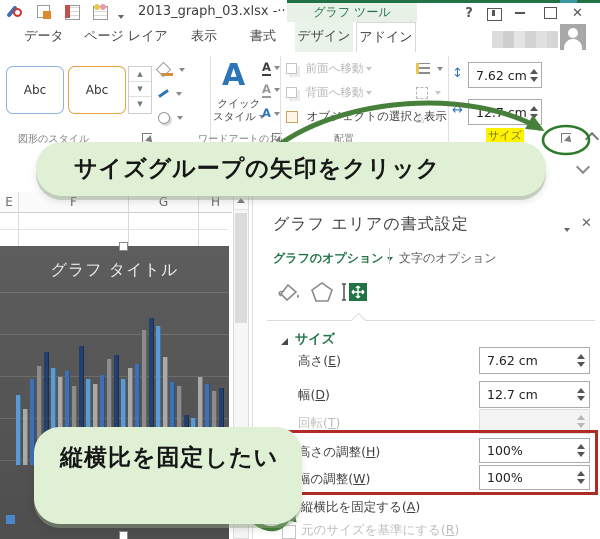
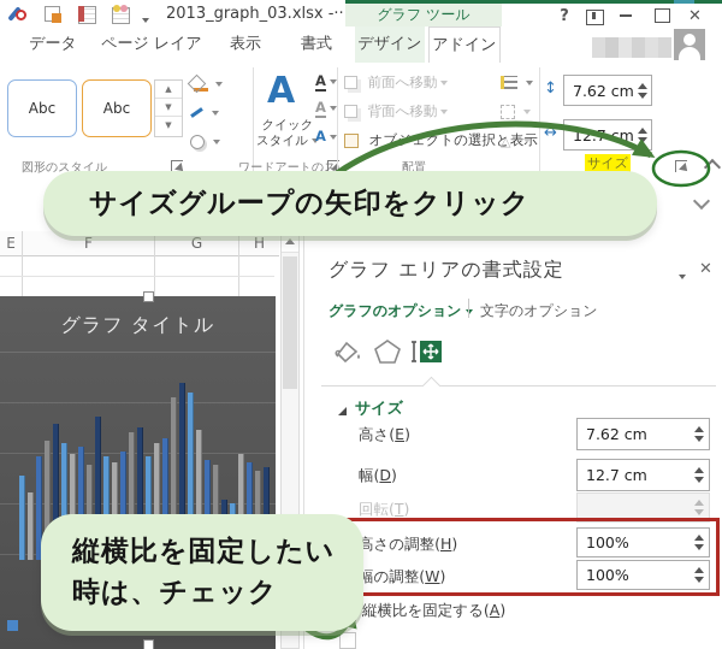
  2013_graph_03.xlsx -··
  グラフ ツール
  ?
  ✕
  データ
  ページ レイア
  表示
  書式
  デザイン
  アドイン
  Abc
  Abc
  ▲
  ▼
  ▼
  図形のスタイル
  A
  クイック スタイル
  A
  A
  A
  ワードアートのス
  前面へ移動
  背面へ移動
  オブクトの選択と表示
  △
  配置
  ↕
  7.62 cm
  ↔
  サイズ
  E
  F
  G
  H
  グラフ タイトル
  グラフ エリアの書式設定
  ✕
  グラフのオプション
  文字のオプション
  サイズ
  高さ(E)
  7.62 cm
  幅(D)
  12.7 cm
  回転(T)
  高さの調整(H)
  100%
  幅の調整(W)
  100%
  縦横比を固定する(A)
- 元のサイズを基準にする(R)
  サイズグループの矢印をクリック
  縦横比を固定したい
+ 時は、チェック
